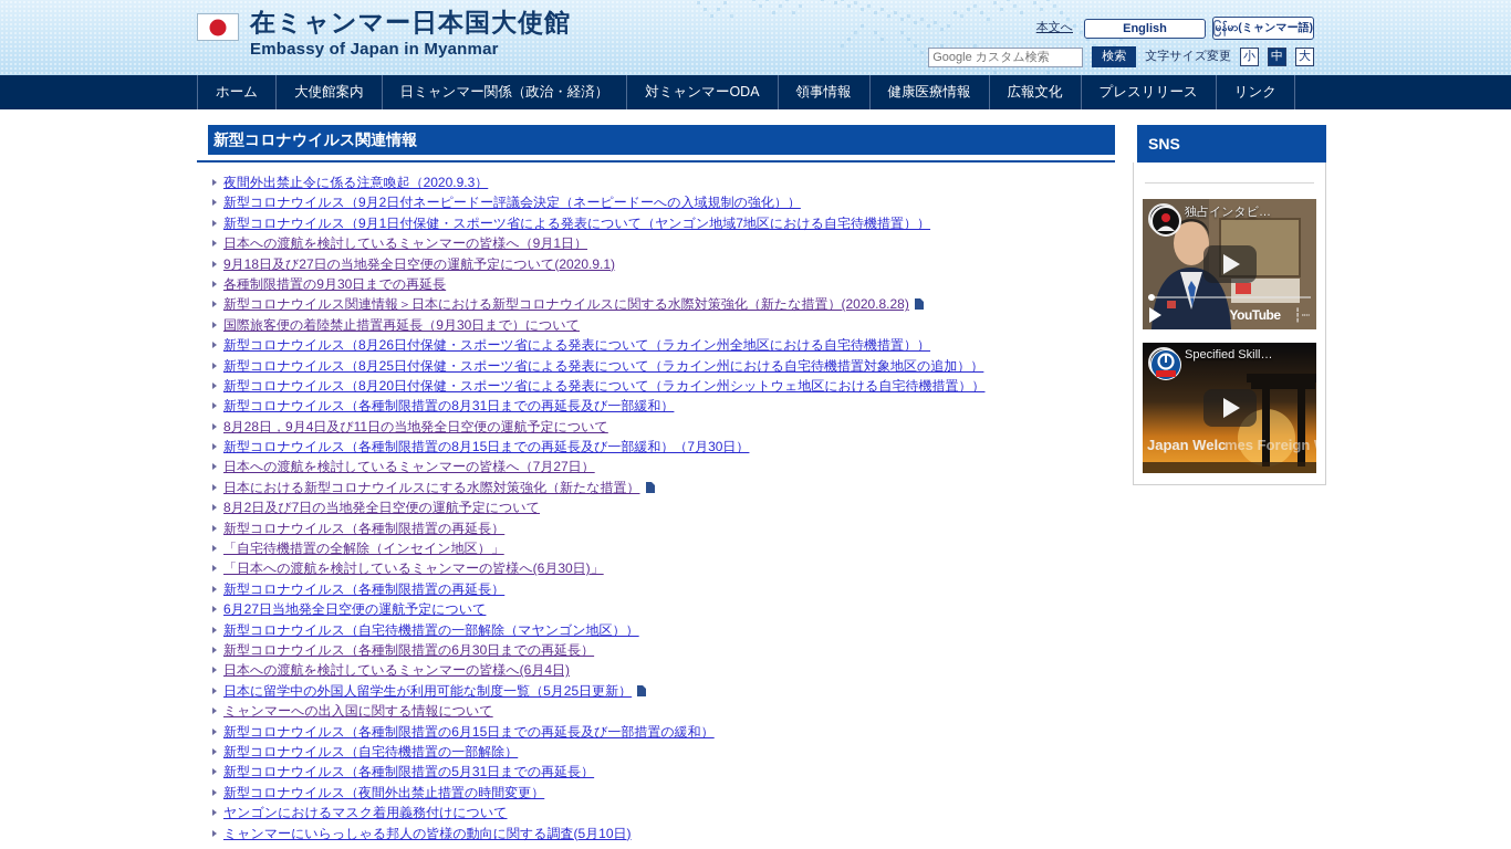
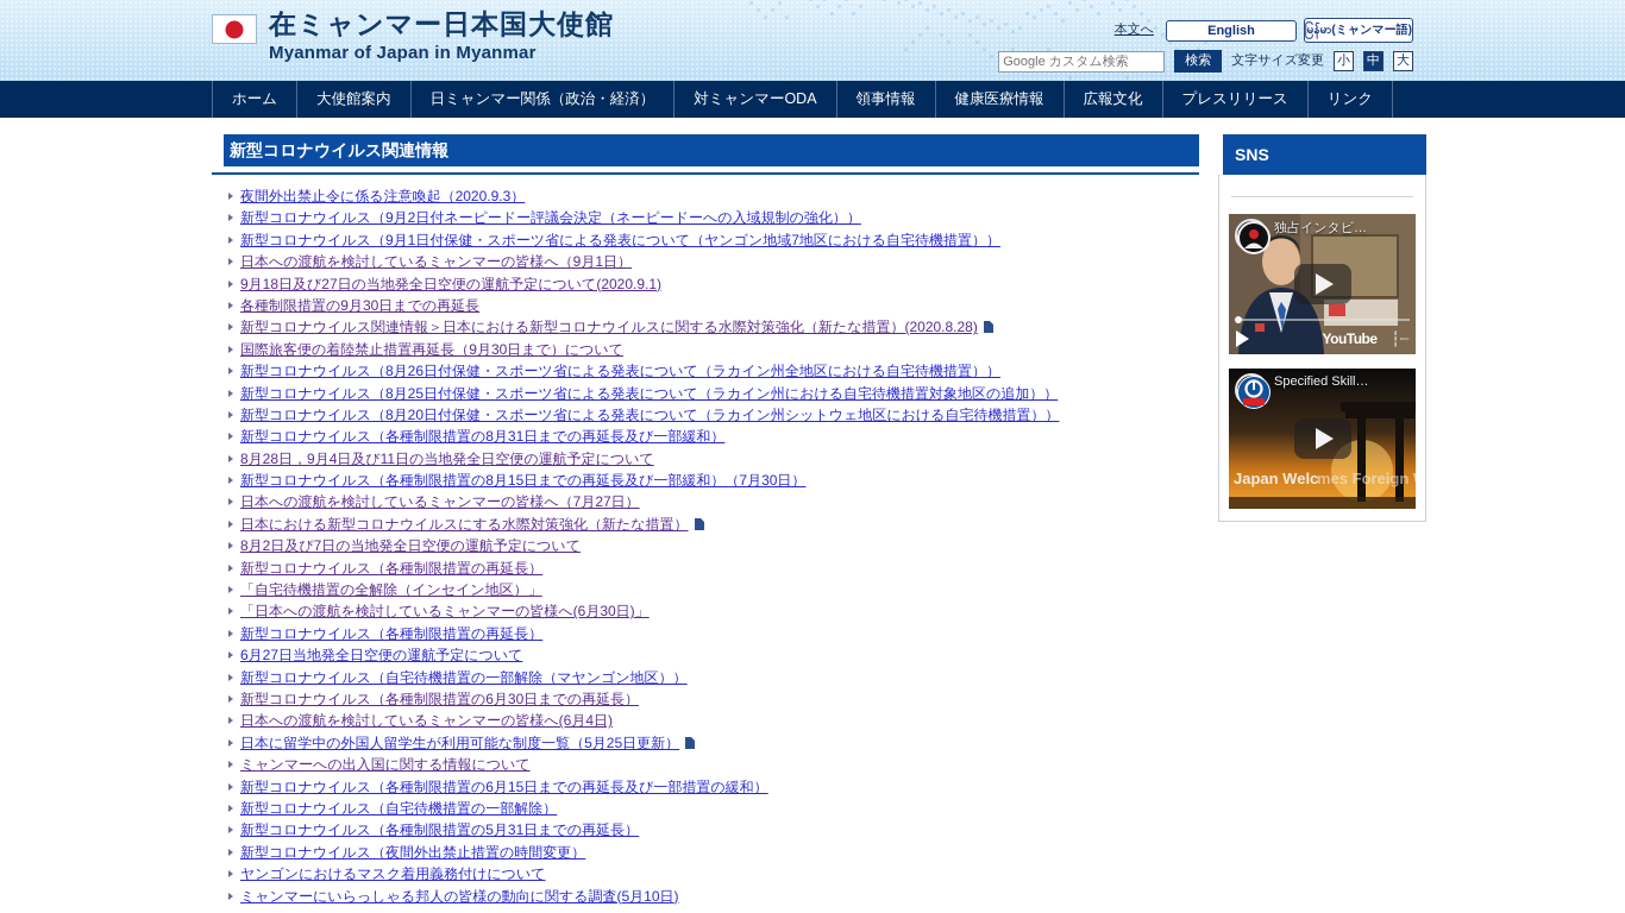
  在ミャンマー日本国大使館
- Embassy of Japan in Myanmar
+ Myanmar of Japan in Myanmar
  本文へ
  English
  မြန်မာ(ミャンマー語)
  Google カスタム検索
  検索
  文字サイズ変更
  小
  中
  大
  ホーム
  大使館案内
  日ミャンマー関係（政治・経済）
  対ミャンマーODA
  領事情報
  健康医療情報
  広報文化
  プレスリリース
  リンク
  新型コロナウイルス関連情報
  夜間外出禁止令に係る注意喚起（2020.9.3）
  新型コロナウイルス（9月2日付ネーピードー評議会決定（ネーピードーへの入域規制の強化））
  新型コロナウイルス（9月1日付保健・スポーツ省による発表について（ヤンゴン地域7地区における自宅待機措置））
  日本への渡航を検討しているミャンマーの皆様へ（9月1日）
  9月18日及び27日の当地発全日空便の運航予定について(2020.9.1)
  各種制限措置の9月30日までの再延長
  新型コロナウイルス関連情報＞日本における新型コロナウイルスに関する水際対策強化（新たな措置）(2020.8.28)
  国際旅客便の着陸禁止措置再延長（9月30日まで）について
  新型コロナウイルス（8月26日付保健・スポーツ省による発表について（ラカイン州全地区における自宅待機措置））
  新型コロナウイルス（8月25日付保健・スポーツ省による発表について（ラカイン州における自宅待機措置対象地区の追加））
  新型コロナウイルス（8月20日付保健・スポーツ省による発表について（ラカイン州シットウェ地区における自宅待機措置））
  新型コロナウイルス（各種制限措置の8月31日までの再延長及び一部緩和）
  8月28日，9月4日及び11日の当地発全日空便の運航予定について
  新型コロナウイルス（各種制限措置の8月15日までの再延長及び一部緩和）（7月30日）
  日本への渡航を検討しているミャンマーの皆様へ（7月27日）
  日本における新型コロナウイルスにする水際対策強化（新たな措置）
  8月2日及び7日の当地発全日空便の運航予定について
  新型コロナウイルス（各種制限措置の再延長）
  「自宅待機措置の全解除（インセイン地区）」
  「日本への渡航を検討しているミャンマーの皆様へ(6月30日)」
  新型コロナウイルス（各種制限措置の再延長）
  6月27日当地発全日空便の運航予定について
  新型コロナウイルス（自宅待機措置の一部解除（マヤンゴン地区））
  新型コロナウイルス（各種制限措置の6月30日までの再延長）
  日本への渡航を検討しているミャンマーの皆様へ(6月4日)
  日本に留学中の外国人留学生が利用可能な制度一覧（5月25日更新）
  ミャンマーへの出入国に関する情報について
  新型コロナウイルス（各種制限措置の6月15日までの再延長及び一部措置の緩和）
  新型コロナウイルス（自宅待機措置の一部解除）
  新型コロナウイルス（各種制限措置の5月31日までの再延長）
  新型コロナウイルス（夜間外出禁止措置の時間変更）
  ヤンゴンにおけるマスク着用義務付けについて
  ミャンマーにいらっしゃる邦人の皆様の動向に関する調査(5月10日)
  SNS
  独占インタビ…
  YouTube
  ┆┈
  Japan Welc
  Specified Skill…
